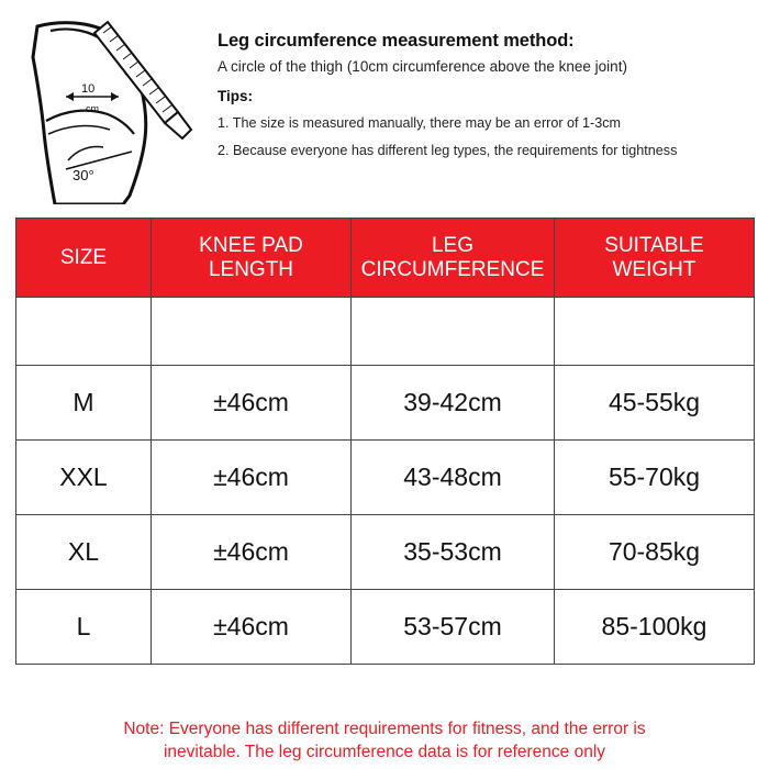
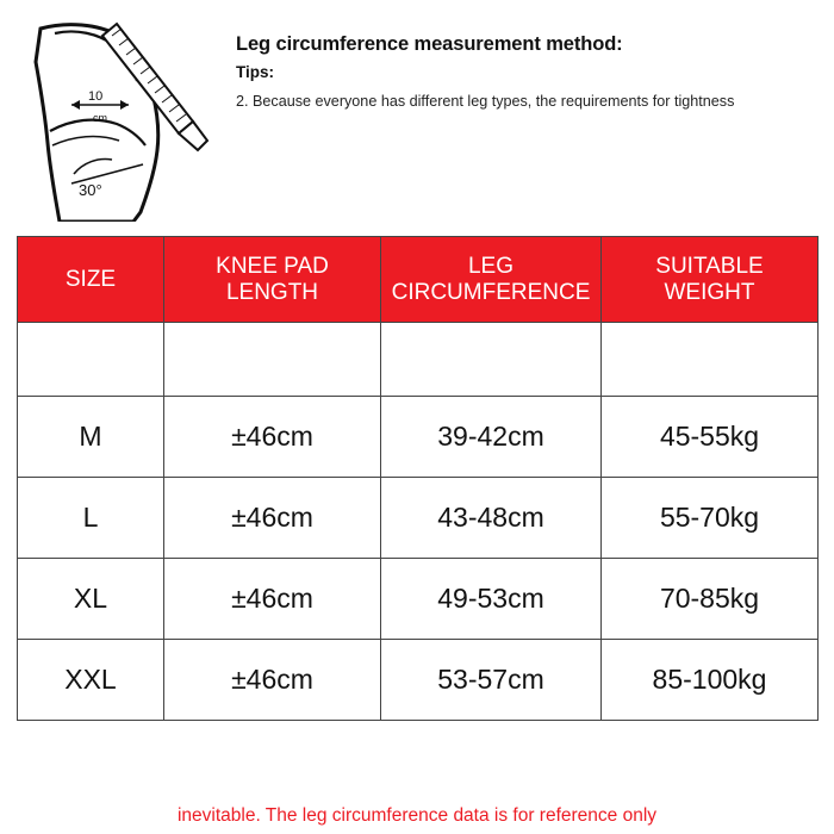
  10
  cm
  30°
  Leg circumference measurement method:
- A circle of the thigh (10cm circumference above the knee joint)
  Tips:
- 1. The size is measured manually, there may be an error of 1-3cm
  2. Because everyone has different leg types, the requirements for tightness
  SIZE	KNEE PAD LENGTH	LEG CIRCUMFERENCE	SUITABLE WEIGHT
  M	±46cm	39-42cm	45-55kg
- XXL	±46cm	43-48cm	55-70kg
+ L	±46cm	43-48cm	55-70kg
- XL	±46cm	35-53cm	70-85kg
+ XL	±46cm	49-53cm	70-85kg
- L	±46cm	53-57cm	85-100kg
+ XXL	±46cm	53-57cm	85-100kg
- Note: Everyone has different requirements for fitness, and the error is
  inevitable. The leg circumference data is for reference only
